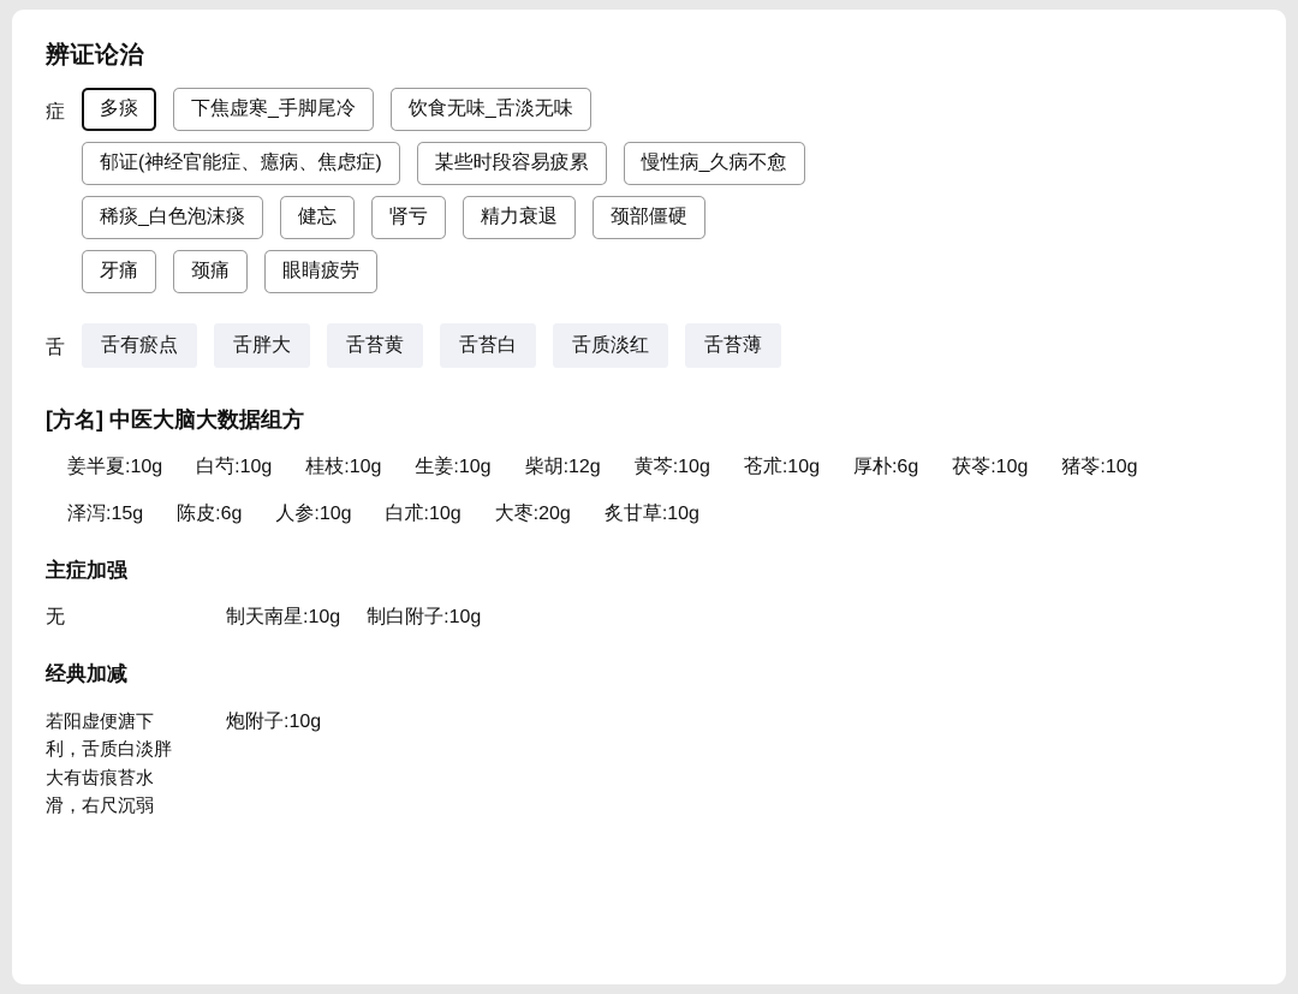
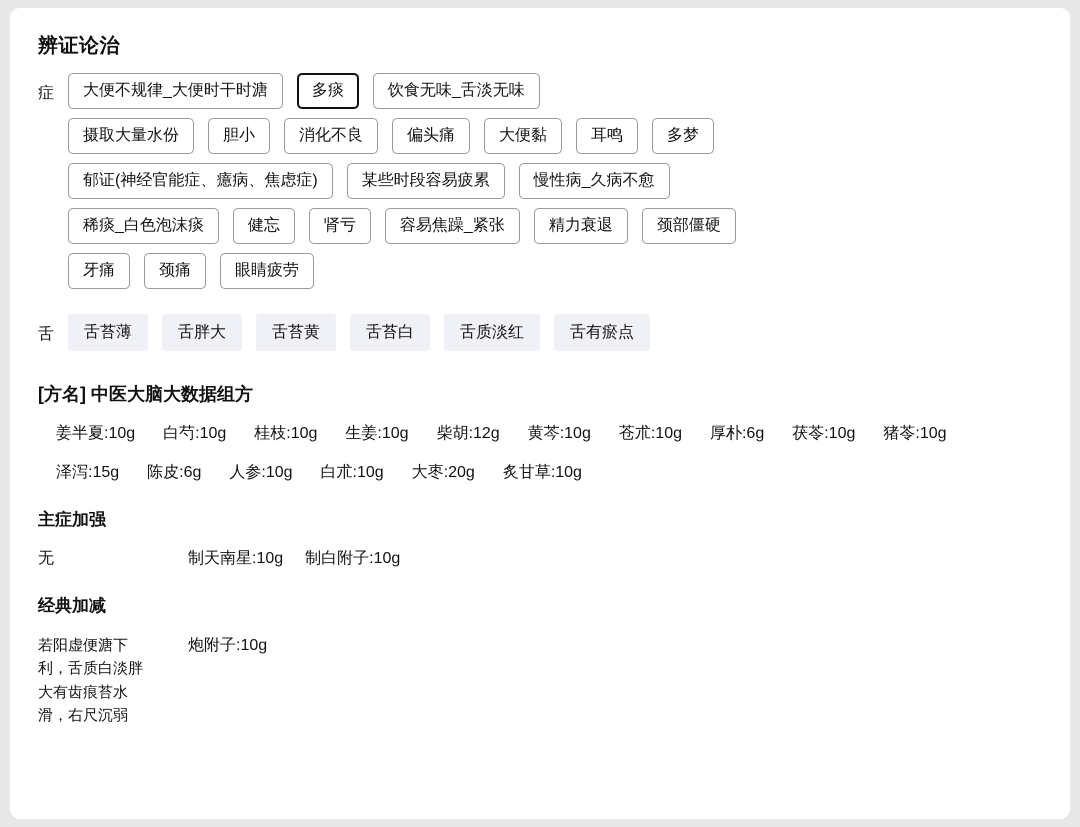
  辨证论治
  症
+ 大便不规律_大便时干时溏
  多痰
- 下焦虚寒_手脚尾冷
  饮食无味_舌淡无味
+ 摄取大量水份
+ 胆小
+ 消化不良
+ 偏头痛
+ 大便黏
+ 耳鸣
+ 多梦
  郁证(神经官能症、癔病、焦虑症)
  某些时段容易疲累
  慢性病_久病不愈
  稀痰_白色泡沫痰
  健忘
  肾亏
+ 容易焦躁_紧张
  精力衰退
  颈部僵硬
  牙痛
  颈痛
  眼睛疲劳
  舌
- 舌有瘀点
+ 舌苔薄
  舌胖大
  舌苔黄
  舌苔白
  舌质淡红
- 舌苔薄
+ 舌有瘀点
  [方名] 中医大脑大数据组方
  姜半夏:10g
  白芍:10g
  桂枝:10g
  生姜:10g
  柴胡:12g
  黄芩:10g
  苍朮:10g
  厚朴:6g
  茯苓:10g
  猪苓:10g
  泽泻:15g
  陈皮:6g
  人参:10g
  白朮:10g
  大枣:20g
  炙甘草:10g
  主症加强
  无
  制天南星:10g
  制白附子:10g
  经典加减
  若阳虚便溏下
  利，舌质白淡胖
  大有齿痕苔水
  滑，右尺沉弱
  炮附子:10g
